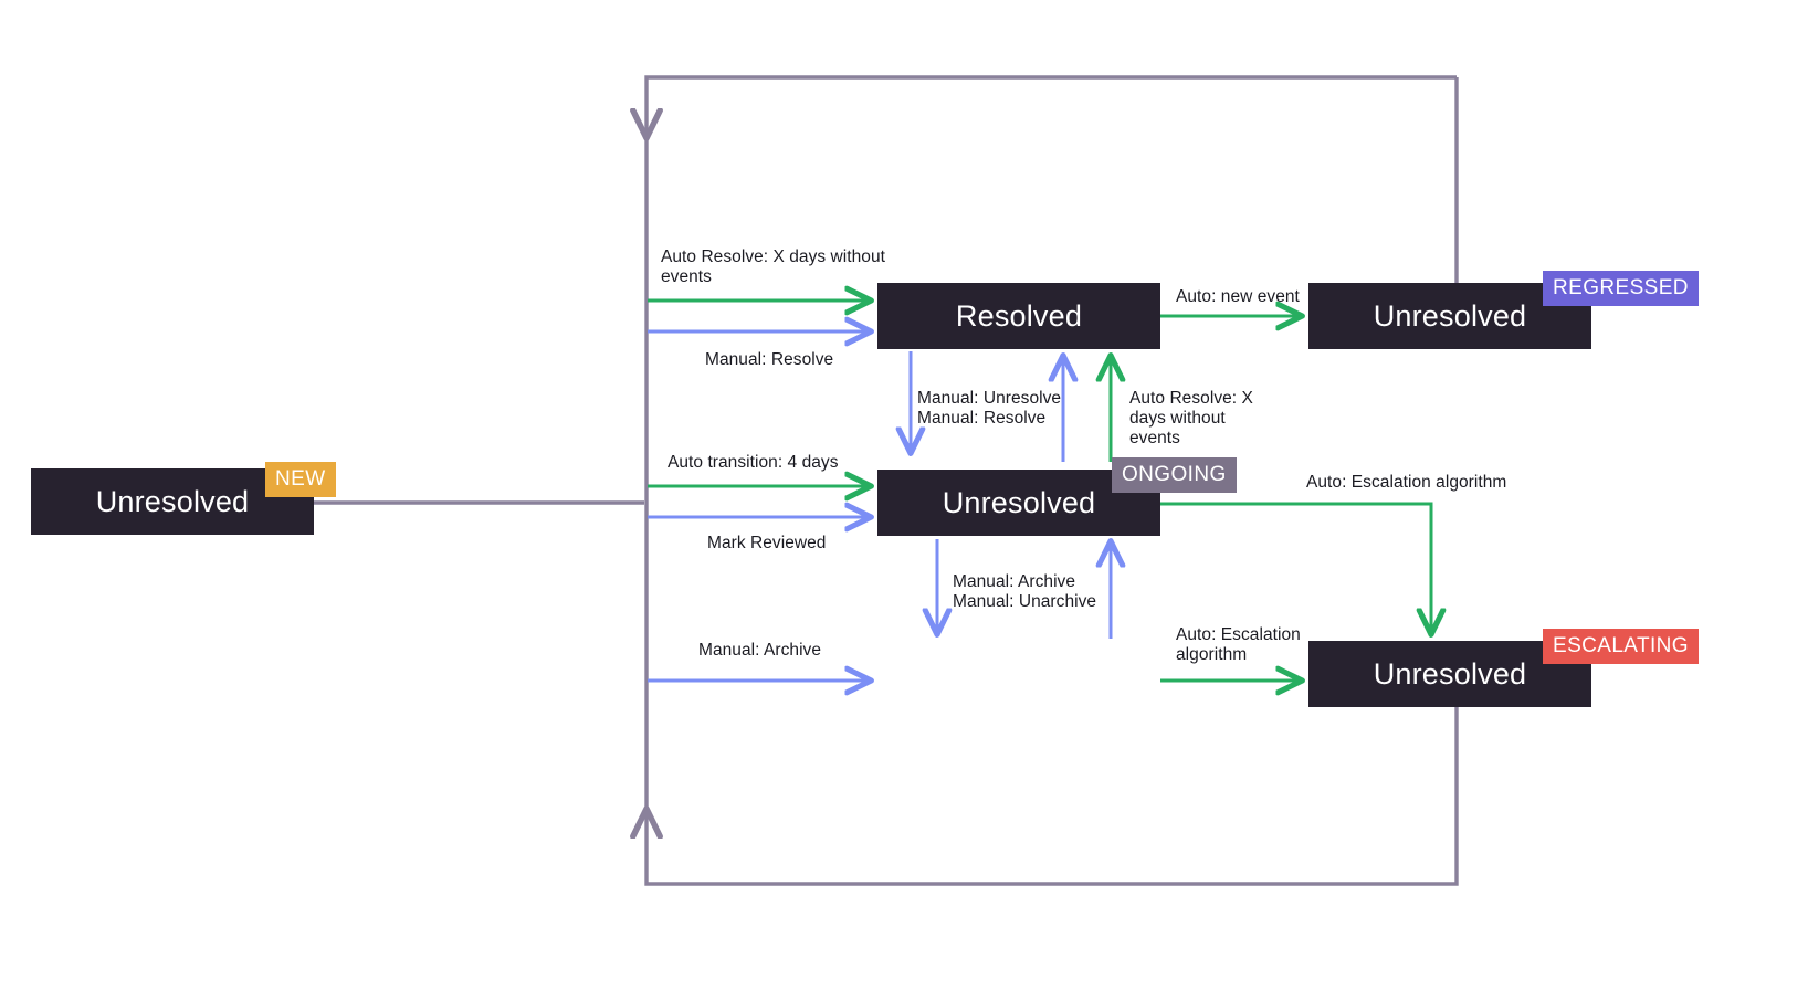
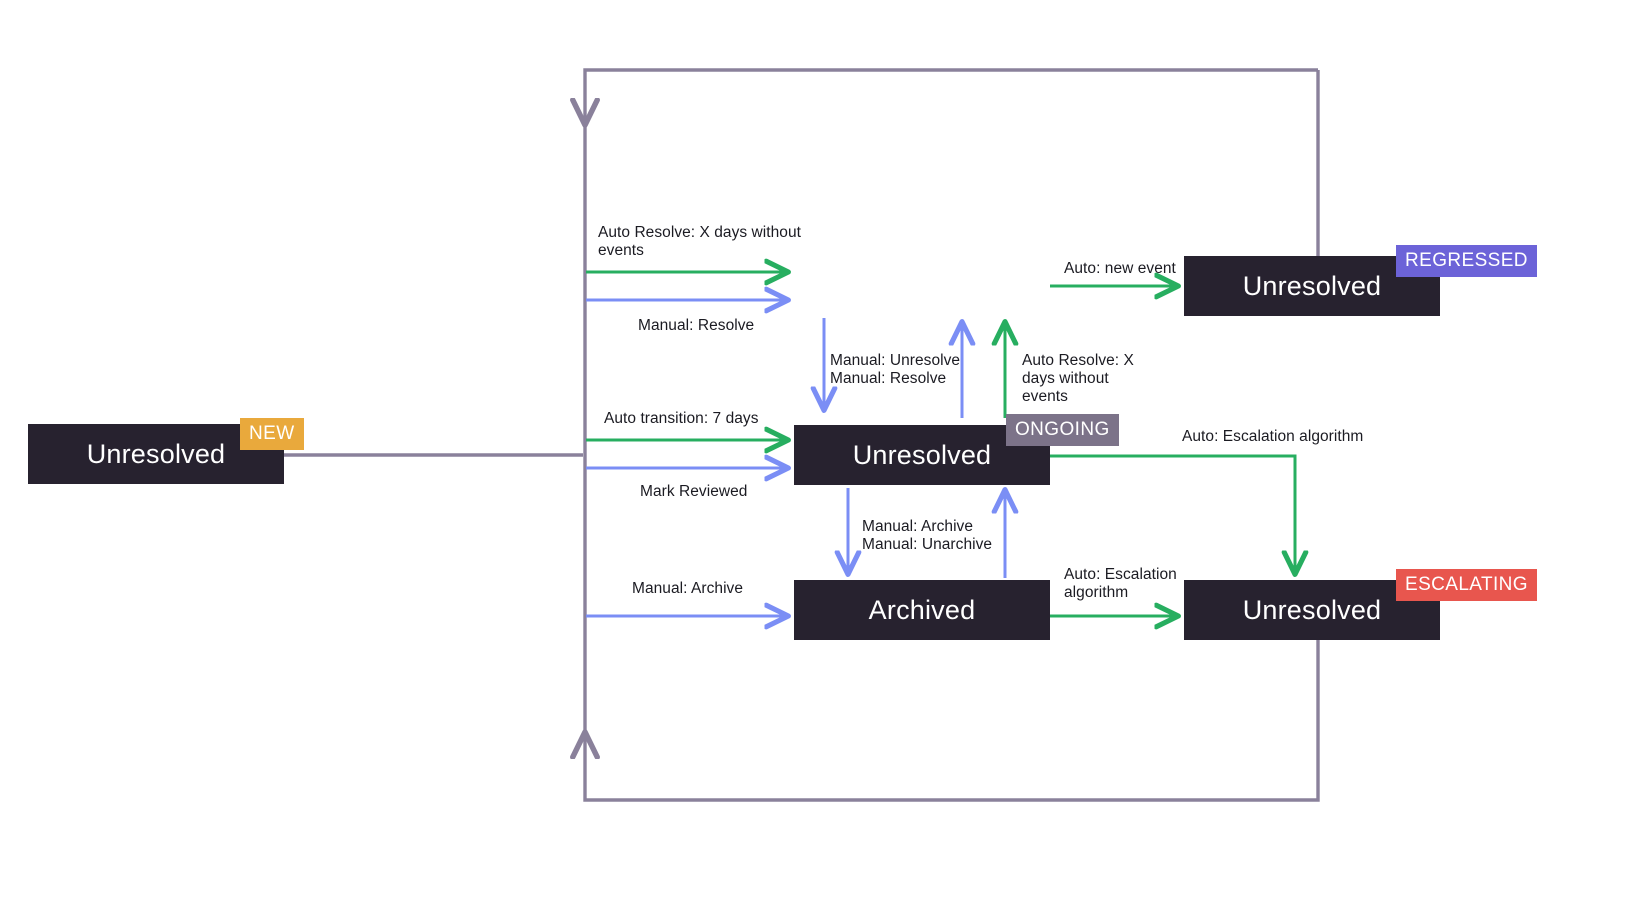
  Unresolved
- Resolved
  Unresolved
+ Archived
  Unresolved
  Unresolved
  NEW
  ONGOING
  REGRESSED
  ESCALATING
  Auto Resolve: X days without
  events
  Manual: Resolve
  Auto: new event
  Manual: Unresolve
  Manual: Resolve
  Auto Resolve: X
  days without
  events
- Auto transition: 4 days
+ Auto transition: 7 days
  Mark Reviewed
  Auto: Escalation algorithm
  Manual: Archive
  Manual: Unarchive
  Manual: Archive
  Auto: Escalation
  algorithm
